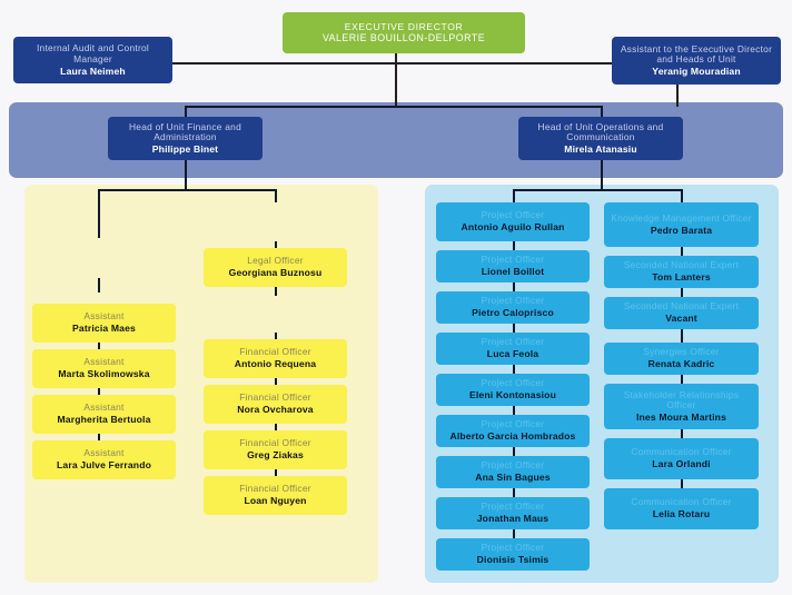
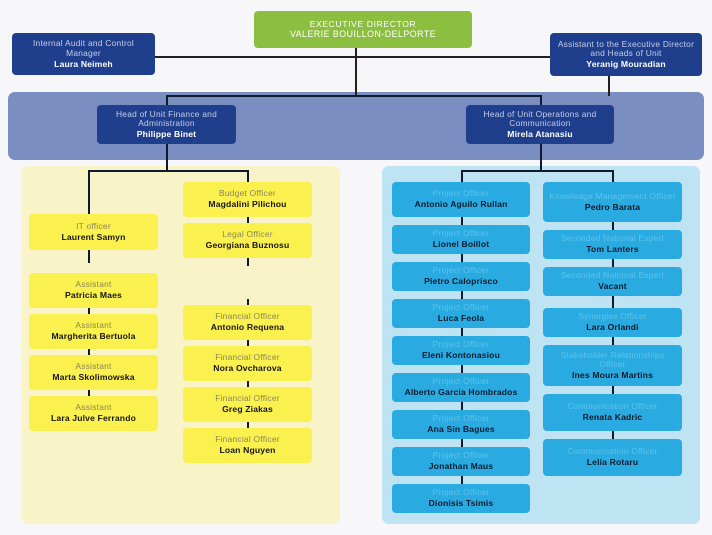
  EXECUTIVE DIRECTOR
  VALERIE BOUILLON-DELPORTE
  Internal Audit and Control Manager
  Laura Neimeh
  Assistant to the Executive Director and Heads of Unit
  Yeranig Mouradian
  Head of Unit Finance and Administration
  Philippe Binet
  Head of Unit Operations and Communication
  Mirela Atanasiu
+ IT officer
+ Laurent Samyn
  Assistant
  Patricia Maes
  Assistant
- Marta Skolimowska
+ Margherita Bertuola
  Assistant
- Margherita Bertuola
+ Marta Skolimowska
  Assistant
  Lara Julve Ferrando
+ Budget Officer
+ Magdalini Pilichou
  Legal Officer
  Georgiana Buznosu
  Financial Officer
  Antonio Requena
  Financial Officer
  Nora Ovcharova
  Financial Officer
  Greg Ziakas
  Financial Officer
  Loan Nguyen
  Project Officer
  Antonio Aguilo Rullan
  Project Officer
  Lionel Boillot
  Project Officer
  Pietro Caloprisco
  Project Officer
  Luca Feola
  Project Officer
  Eleni Kontonasiou
  Project Officer
  Alberto Garcia Hombrados
  Project Officer
  Ana Sin Bagues
  Project Officer
  Jonathan Maus
  Project Officer
  Dionisis Tsimis
  Knowledge Management Officer
  Pedro Barata
  Seconded National Expert
  Tom Lanters
  Seconded National Expert
  Vacant
  Synergies Officer
- Renata Kadric
+ Lara Orlandi
  Stakeholder Relationships Officer
  Ines Moura Martins
  Communication Officer
- Lara Orlandi
+ Renata Kadric
  Communication Officer
  Lelia Rotaru
